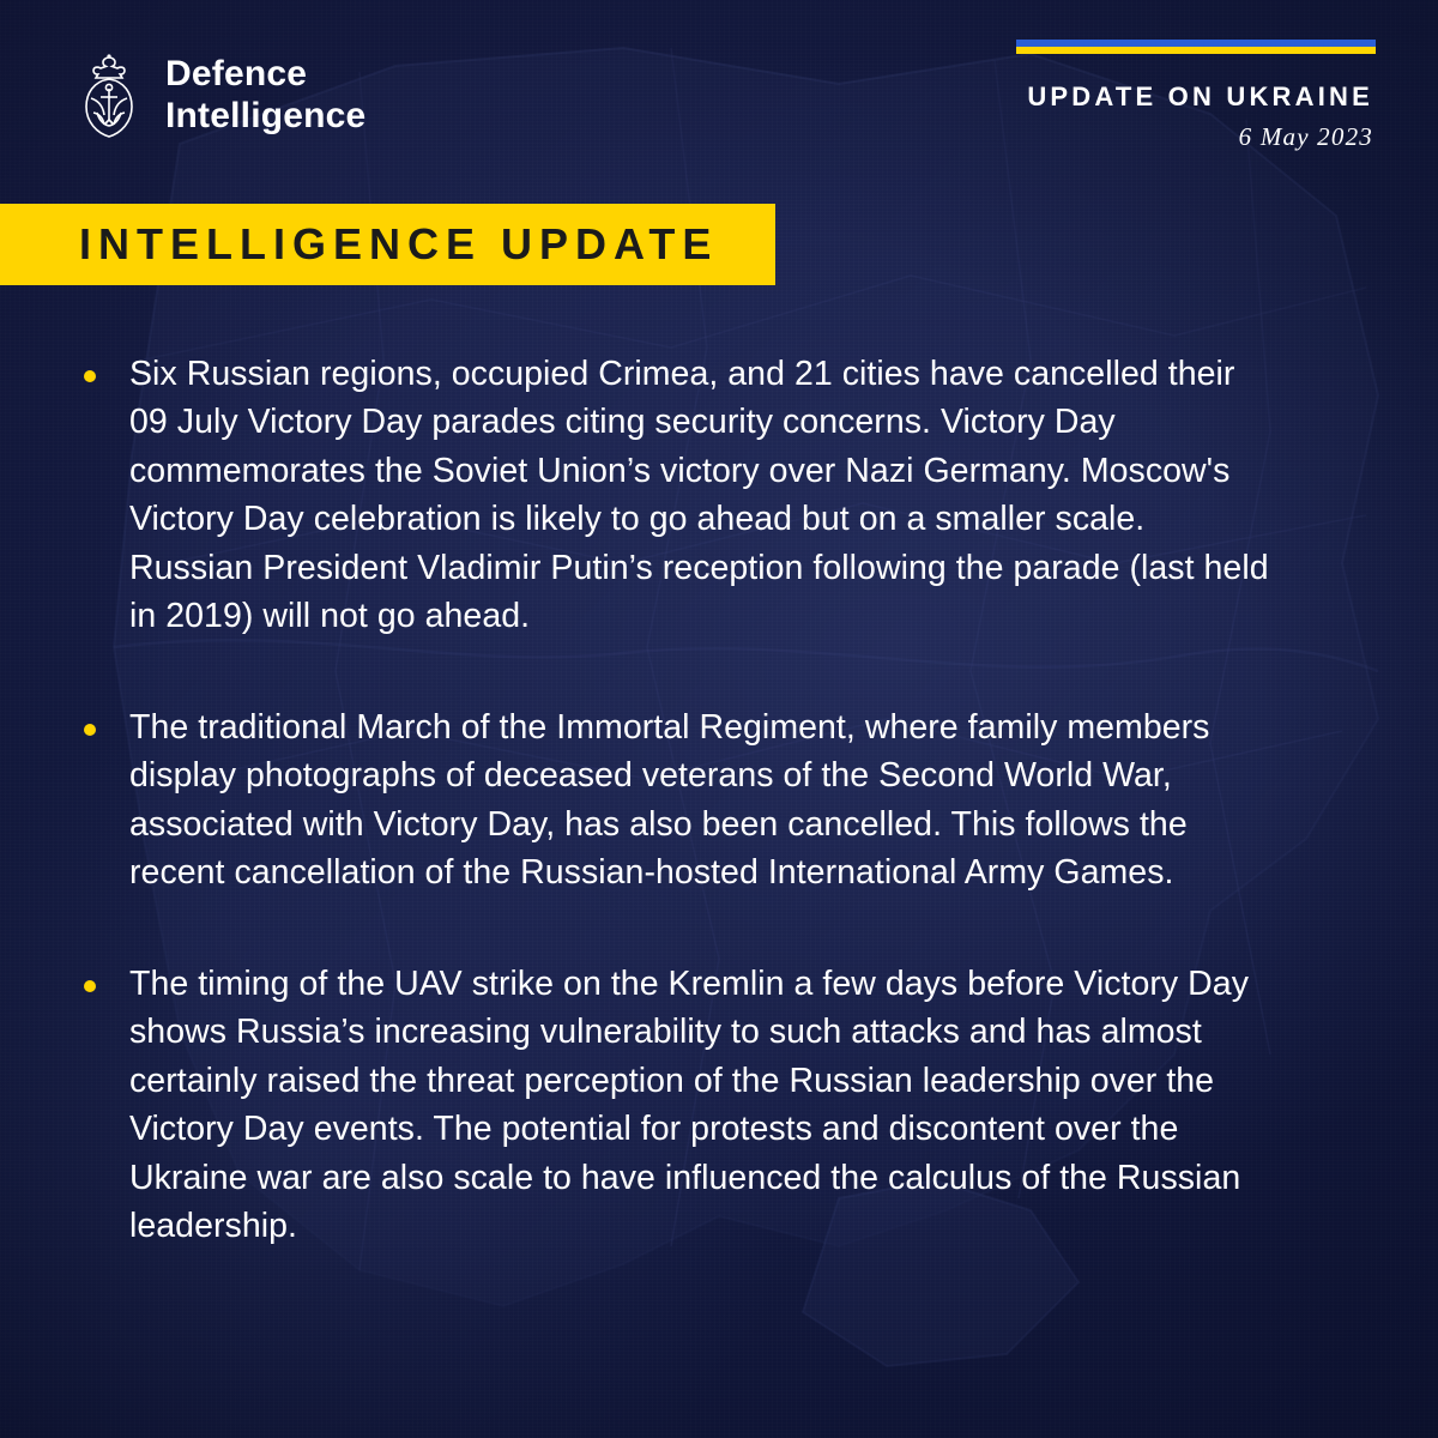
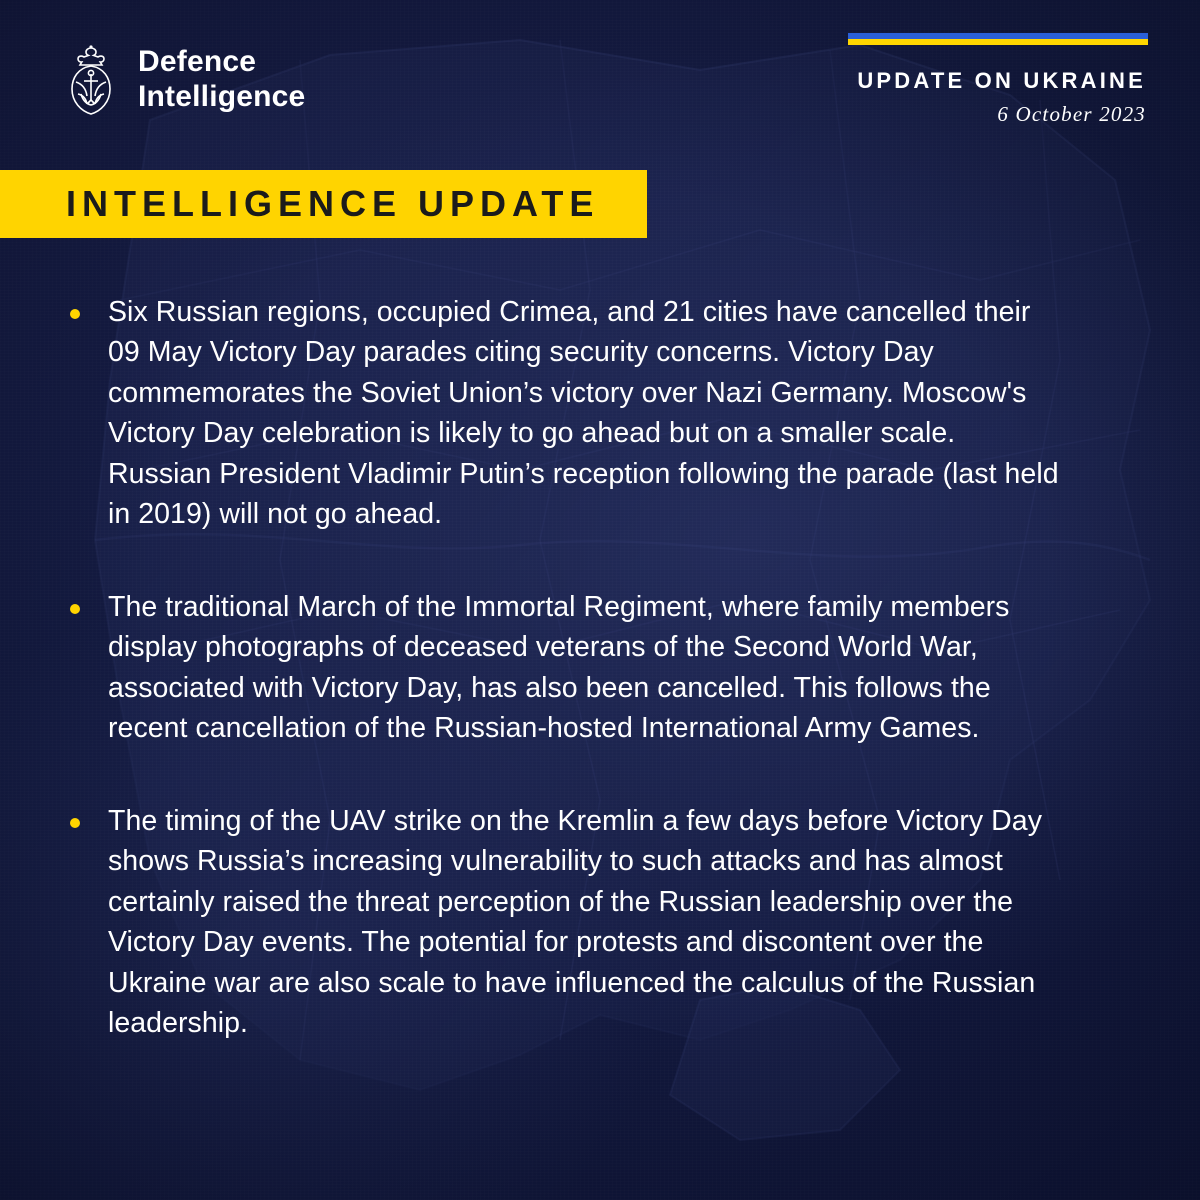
  Defence
  Intelligence
  UPDATE ON UKRAINE
- 6 May 2023
+ 6 October 2023
  INTELLIGENCE UPDATE
- Six Russian regions, occupied Crimea, and 21 cities have cancelled their 09 July Victory Day parades citing security concerns. Victory Day commemorates the Soviet Union’s victory over Nazi Germany. Moscow's Victory Day celebration is likely to go ahead but on a smaller scale. Russian President Vladimir Putin’s reception following the parade (last held in 2019) will not go ahead.
+ Six Russian regions, occupied Crimea, and 21 cities have cancelled their 09 May Victory Day parades citing security concerns. Victory Day commemorates the Soviet Union’s victory over Nazi Germany. Moscow's Victory Day celebration is likely to go ahead but on a smaller scale. Russian President Vladimir Putin’s reception following the parade (last held in 2019) will not go ahead.
  The traditional March of the Immortal Regiment, where family members display photographs of deceased veterans of the Second World War, associated with Victory Day, has also been cancelled. This follows the recent cancellation of the Russian-hosted International Army Games.
  The timing of the UAV strike on the Kremlin a few days before Victory Day shows Russia’s increasing vulnerability to such attacks and has almost certainly raised the threat perception of the Russian leadership over the Victory Day events. The potential for protests and discontent over the Ukraine war are also scale to have influenced the calculus of the Russian leadership.
